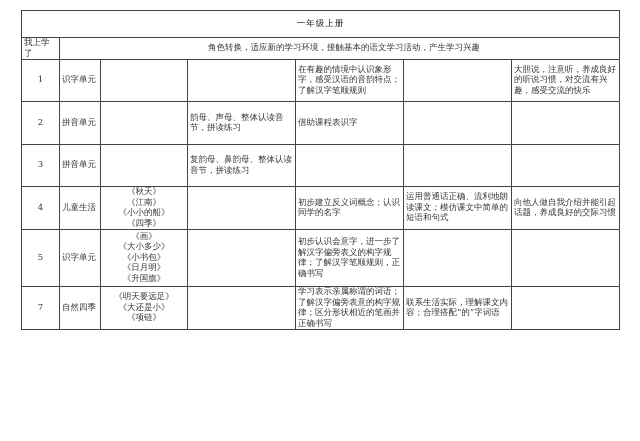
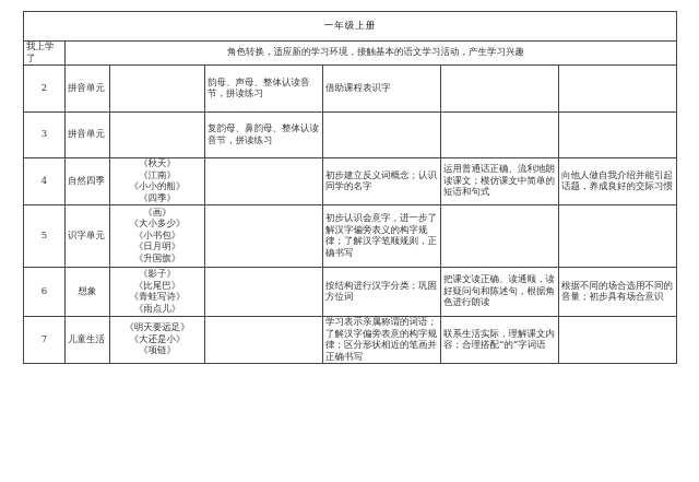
  一年级上册
  我上学了	角色转换，适应新的学习环境，接触基本的语文学习活动，产生学习兴趣
- 1	识字单元			在有趣的情境中认识象形字，感受汉语的音韵特点；了解汉字笔顺规则		大胆说，注意听，养成良好的听说习惯，对交流有兴趣，感受交流的快乐
  2	拼音单元		韵母、声母、整体认读音节，拼读练习	借助课程表识字
  3	拼音单元		复韵母、鼻韵母、整体认读音节，拼读练习
- 4	儿童生活	《秋天》 《江南》 《小小的船》 《四季》		初步建立反义词概念；认识同学的名字	运用普通话正确、流利地朗读课文；模仿课文中简单的短语和句式	向他人做自我介绍并能引起话题，养成良好的交际习惯
+ 4	自然四季	《秋天》 《江南》 《小小的船》 《四季》		初步建立反义词概念；认识同学的名字	运用普通话正确、流利地朗读课文；模仿课文中简单的短语和句式	向他人做自我介绍并能引起话题，养成良好的交际习惯
  5	识字单元	《画》 《大小多少》 《小书包》 《日月明》 《升国旗》		初步认识会意字，进一步了解汉字偏旁表义的构字规律；了解汉字笔顺规则，正确书写
+ 6	想象	《影子》 《比尾巴》 《青蛙写诗》 《雨点儿》		按结构进行汉字分类；巩固方位词	把课文读正确、读通顺，读好疑问句和陈述句，根据角色进行朗读	根据不同的场合选用不同的音量；初步具有场合意识
- 7	自然四季	《明天要远足》 《大还是小》 《项链》		学习表示亲属称谓的词语；了解汉字偏旁表意的构字规律；区分形状相近的笔画并正确书写	联系生活实际，理解课文内容；合理搭配“的”字词语
+ 7	儿童生活	《明天要远足》 《大还是小》 《项链》		学习表示亲属称谓的词语；了解汉字偏旁表意的构字规律；区分形状相近的笔画并正确书写	联系生活实际，理解课文内容；合理搭配“的”字词语
